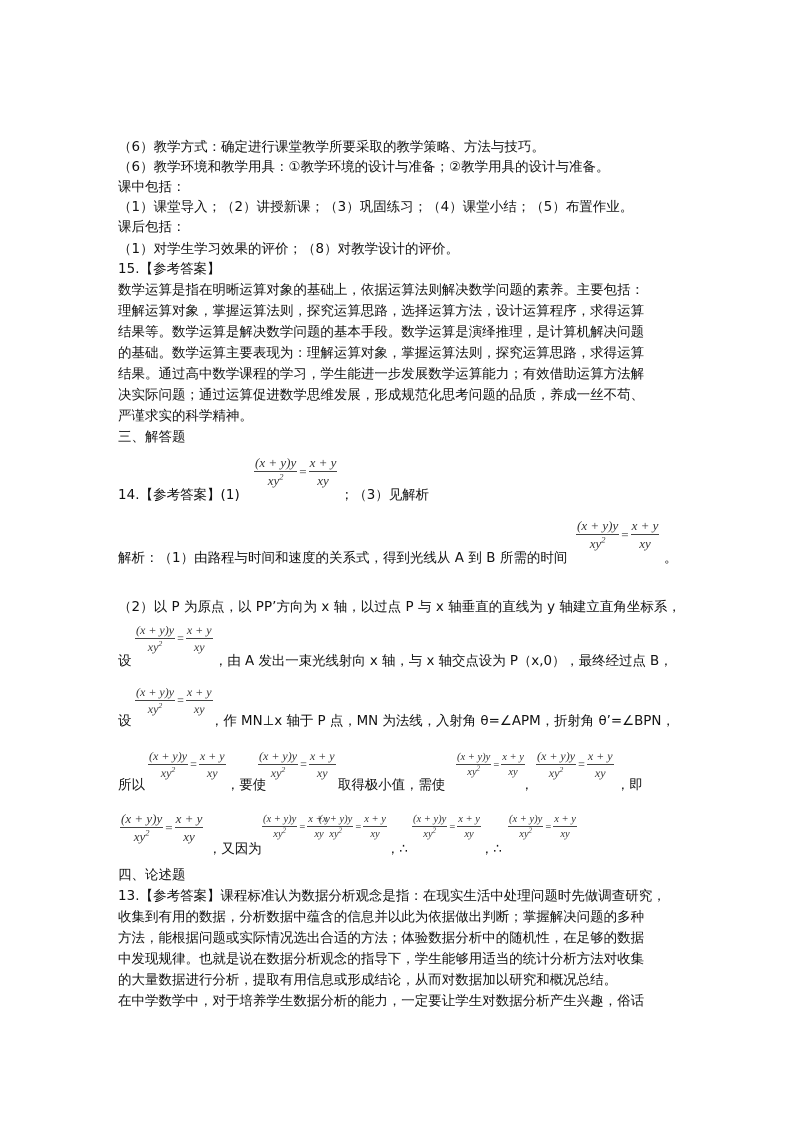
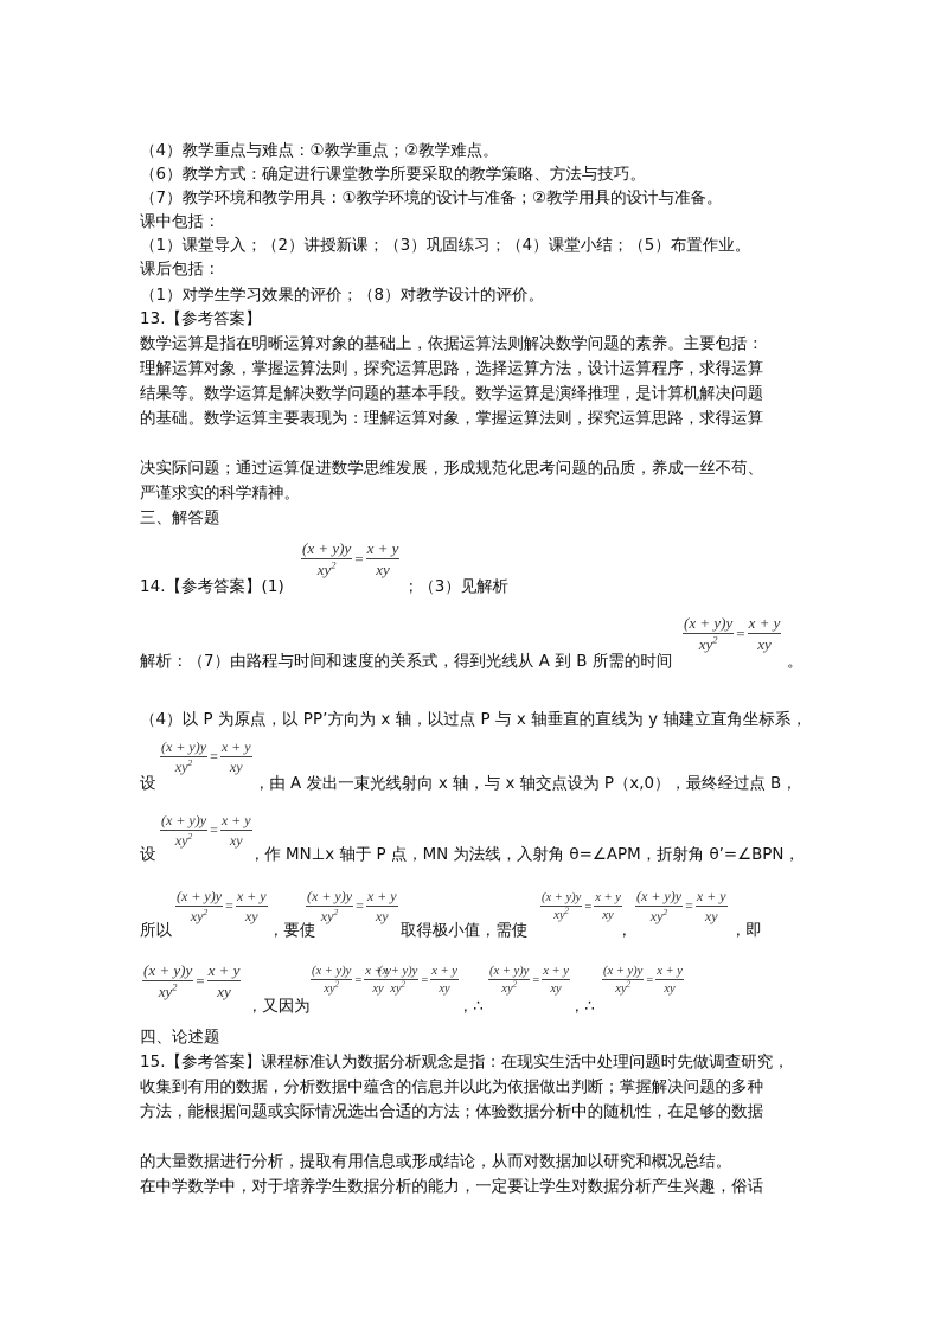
+ （4）教学重点与难点：①教学重点；②教学难点。
  （6）教学方式：确定进行课堂教学所要采取的教学策略、方法与技巧。
- （6）教学环境和教学用具：①教学环境的设计与准备；②教学用具的设计与准备。
+ （7）教学环境和教学用具：①教学环境的设计与准备；②教学用具的设计与准备。
  课中包括：
  （1）课堂导入；（2）讲授新课；（3）巩固练习；（4）课堂小结；（5）布置作业。
  课后包括：
  （1）对学生学习效果的评价；（8）对教学设计的评价。
- 15.【参考答案】
+ 13.【参考答案】
  数学运算是指在明晰运算对象的基础上，依据运算法则解决数学问题的素养。主要包括：
  理解运算对象，掌握运算法则，探究运算思路，选择运算方法，设计运算程序，求得运算
  结果等。数学运算是解决数学问题的基本手段。数学运算是演绎推理，是计算机解决问题
  的基础。数学运算主要表现为：理解运算对象，掌握运算法则，探究运算思路，求得运算
- 结果。通过高中数学课程的学习，学生能进一步发展数学运算能力；有效借助运算方法解
  决实际问题；通过运算促进数学思维发展，形成规范化思考问题的品质，养成一丝不苟、
  严谨求实的科学精神。
  三、解答题
  14.【参考答案】(1)
  (x + y)y
  xy2
  =
  x + y
  xy
  ；（3）见解析
- 解析：（1）由路程与时间和速度的关系式，得到光线从 A 到 B 所需的时间
+ 解析：（7）由路程与时间和速度的关系式，得到光线从 A 到 B 所需的时间
  (x + y)y
  xy2
  =
  x + y
  xy
  。
- （2）以 P 为原点，以 PP’方向为 x 轴，以过点 P 与 x 轴垂直的直线为 y 轴建立直角坐标系，
+ （4）以 P 为原点，以 PP’方向为 x 轴，以过点 P 与 x 轴垂直的直线为 y 轴建立直角坐标系，
  设
  (x + y)y
  xy2
  =
  x + y
  xy
  ，由 A 发出一束光线射向 x 轴，与 x 轴交点设为 P（x,0），最终经过点 B，
  设
  (x + y)y
  xy2
  =
  x + y
  xy
  ，作 MN⊥x 轴于 P 点，MN 为法线，入射角 θ=∠APM，折射角 θ’=∠BPN，
  所以
  (x + y)y
  xy2
  =
  x + y
  xy
  ，要使
  (x + y)y
  xy2
  =
  x + y
  xy
  取得极小值，需使
  (x + y)y
  =
  x + y
  xy
  ，
  (x + y)y
  xy2
  =
  x + y
  xy
  ，即
  (x + y)y
  xy2
  =
  x + y
  xy
  ，又因为
  (x + y)y
  =
  x + y
  xy
  (x + y)y
  =
  x + y
  xy
  ，∴
  (x + y)y
  =
  x + y
  xy
  ，∴
  (x + y)y
  =
  x + y
  xy
  四、论述题
- 13.【参考答案】课程标准认为数据分析观念是指：在现实生活中处理问题时先做调查研究，
+ 15.【参考答案】课程标准认为数据分析观念是指：在现实生活中处理问题时先做调查研究，
  收集到有用的数据，分析数据中蕴含的信息并以此为依据做出判断；掌握解决问题的多种
  方法，能根据问题或实际情况选出合适的方法；体验数据分析中的随机性，在足够的数据
- 中发现规律。也就是说在数据分析观念的指导下，学生能够用适当的统计分析方法对收集
  的大量数据进行分析，提取有用信息或形成结论，从而对数据加以研究和概况总结。
  在中学数学中，对于培养学生数据分析的能力，一定要让学生对数据分析产生兴趣，俗话
